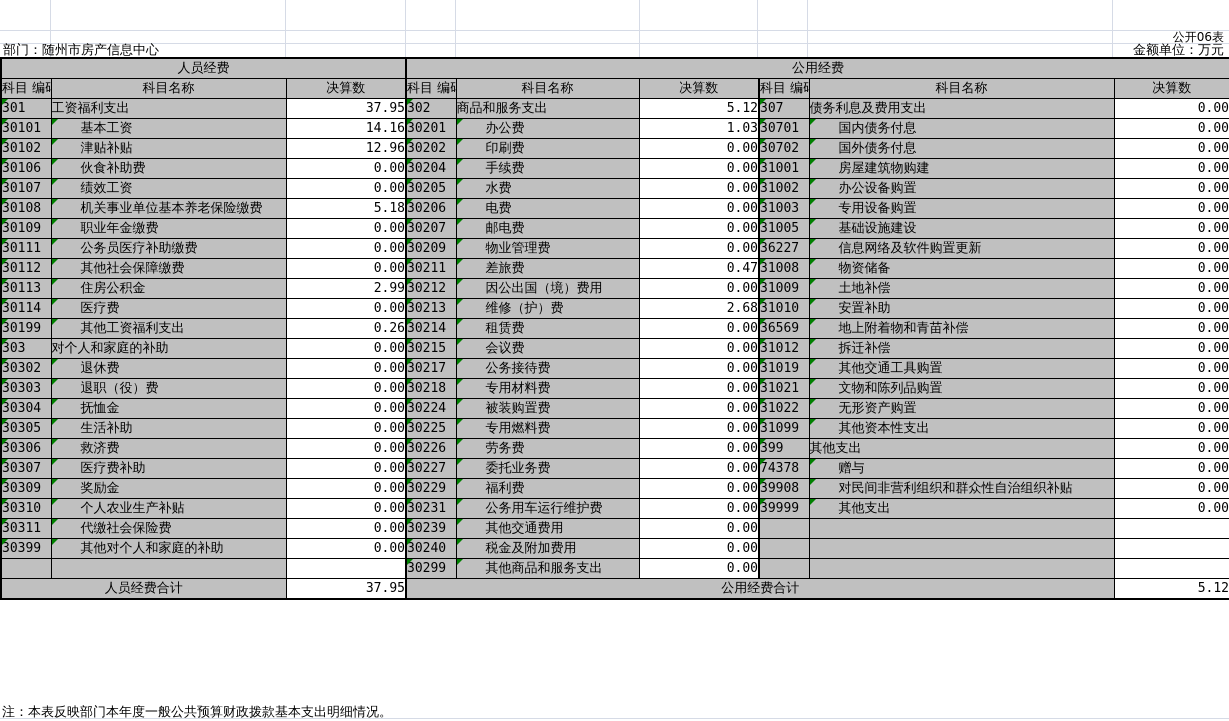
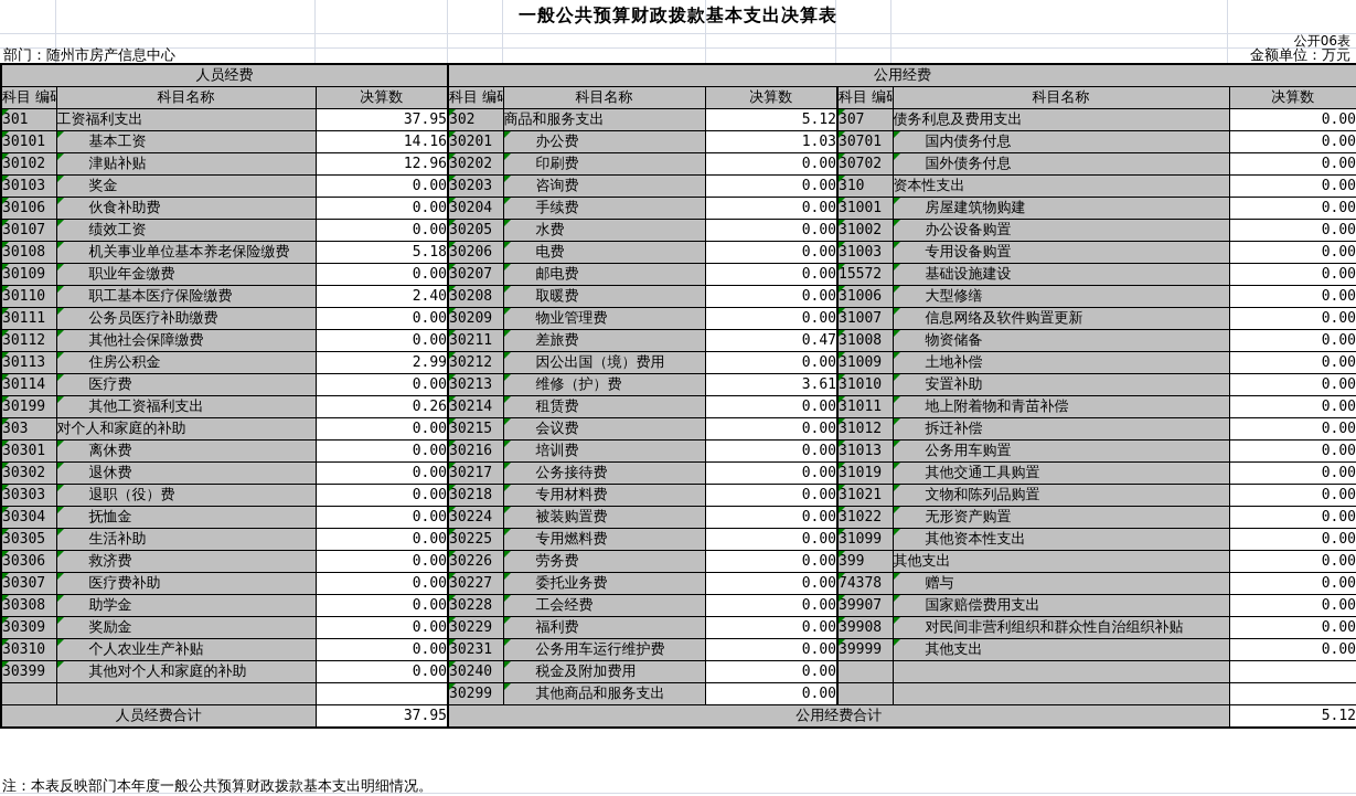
+ 一般公共预算财政拨款基本支出决算表
  公开06表
  部门：随州市房产信息中心
  金额单位：万元
  人员经费	公用经费
  科目 编	科目名称	决算数	科目 编	科目名称	决算数	科目 编	科目名称	决算数
  301	工资福利支出	37.95	302	商品和服务支出	5.12	307	债务利息及费用支出	0.00
  30101	基本工资	14.16	30201	办公费	1.03	30701	国内债务付息	0.00
  30102	津贴补贴	12.96	30202	印刷费	0.00	30702	国外债务付息	0.00
+ 30103	奖金	0.00	30203	咨询费	0.00	310	资本性支出	0.00
  30106	伙食补助费	0.00	30204	手续费	0.00	31001	房屋建筑物购建	0.00
  30107	绩效工资	0.00	30205	水费	0.00	31002	办公设备购置	0.00
  30108	机关事业单位基本养老保险缴费	5.18	30206	电费	0.00	31003	专用设备购置	0.00
- 30109	职业年金缴费	0.00	30207	邮电费	0.00	31005	基础设施建设	0.00
+ 30109	职业年金缴费	0.00	30207	邮电费	0.00	15572	基础设施建设	0.00
+ 30110	职工基本医疗保险缴费	2.40	30208	取暖费	0.00	31006	大型修缮	0.00
- 30111	公务员医疗补助缴费	0.00	30209	物业管理费	0.00	36227	信息网络及软件购置更新	0.00
+ 30111	公务员医疗补助缴费	0.00	30209	物业管理费	0.00	31007	信息网络及软件购置更新	0.00
  30112	其他社会保障缴费	0.00	30211	差旅费	0.47	31008	物资储备	0.00
  30113	住房公积金	2.99	30212	因公出国（境）费用	0.00	31009	土地补偿	0.00
- 30114	医疗费	0.00	30213	维修（护）费	2.68	31010	安置补助	0.00
+ 30114	医疗费	0.00	30213	维修（护）费	3.61	31010	安置补助	0.00
- 30199	其他工资福利支出	0.26	30214	租赁费	0.00	36569	地上附着物和青苗补偿	0.00
+ 30199	其他工资福利支出	0.26	30214	租赁费	0.00	31011	地上附着物和青苗补偿	0.00
  303	对个人和家庭的补助	0.00	30215	会议费	0.00	31012	拆迁补偿	0.00
+ 30301	离休费	0.00	30216	培训费	0.00	31013	公务用车购置	0.00
  30302	退休费	0.00	30217	公务接待费	0.00	31019	其他交通工具购置	0.00
  30303	退职（役）费	0.00	30218	专用材料费	0.00	31021	文物和陈列品购置	0.00
  30304	抚恤金	0.00	30224	被装购置费	0.00	31022	无形资产购置	0.00
  30305	生活补助	0.00	30225	专用燃料费	0.00	31099	其他资本性支出	0.00
  30306	救济费	0.00	30226	劳务费	0.00	399	其他支出	0.00
  30307	医疗费补助	0.00	30227	委托业务费	0.00	74378	赠与	0.00
+ 30308	助学金	0.00	30228	工会经费	0.00	39907	国家赔偿费用支出	0.00
  30309	奖励金	0.00	30229	福利费	0.00	39908	对民间非营利组织和群众性自治组织补贴	0.00
  30310	个人农业生产补贴	0.00	30231	公务用车运行维护费	0.00	39999	其他支出	0.00
- 30311	代缴社会保险费	0.00	30239	其他交通费用	0.00
  30399	其他对个人和家庭的补助	0.00	30240	税金及附加费用	0.00
  			30299	其他商品和服务支出	0.00
  人员经费合计	37.95	公用经费合计	5.12
  注：本表反映部门本年度一般公共预算财政拨款基本支出明细情况。
